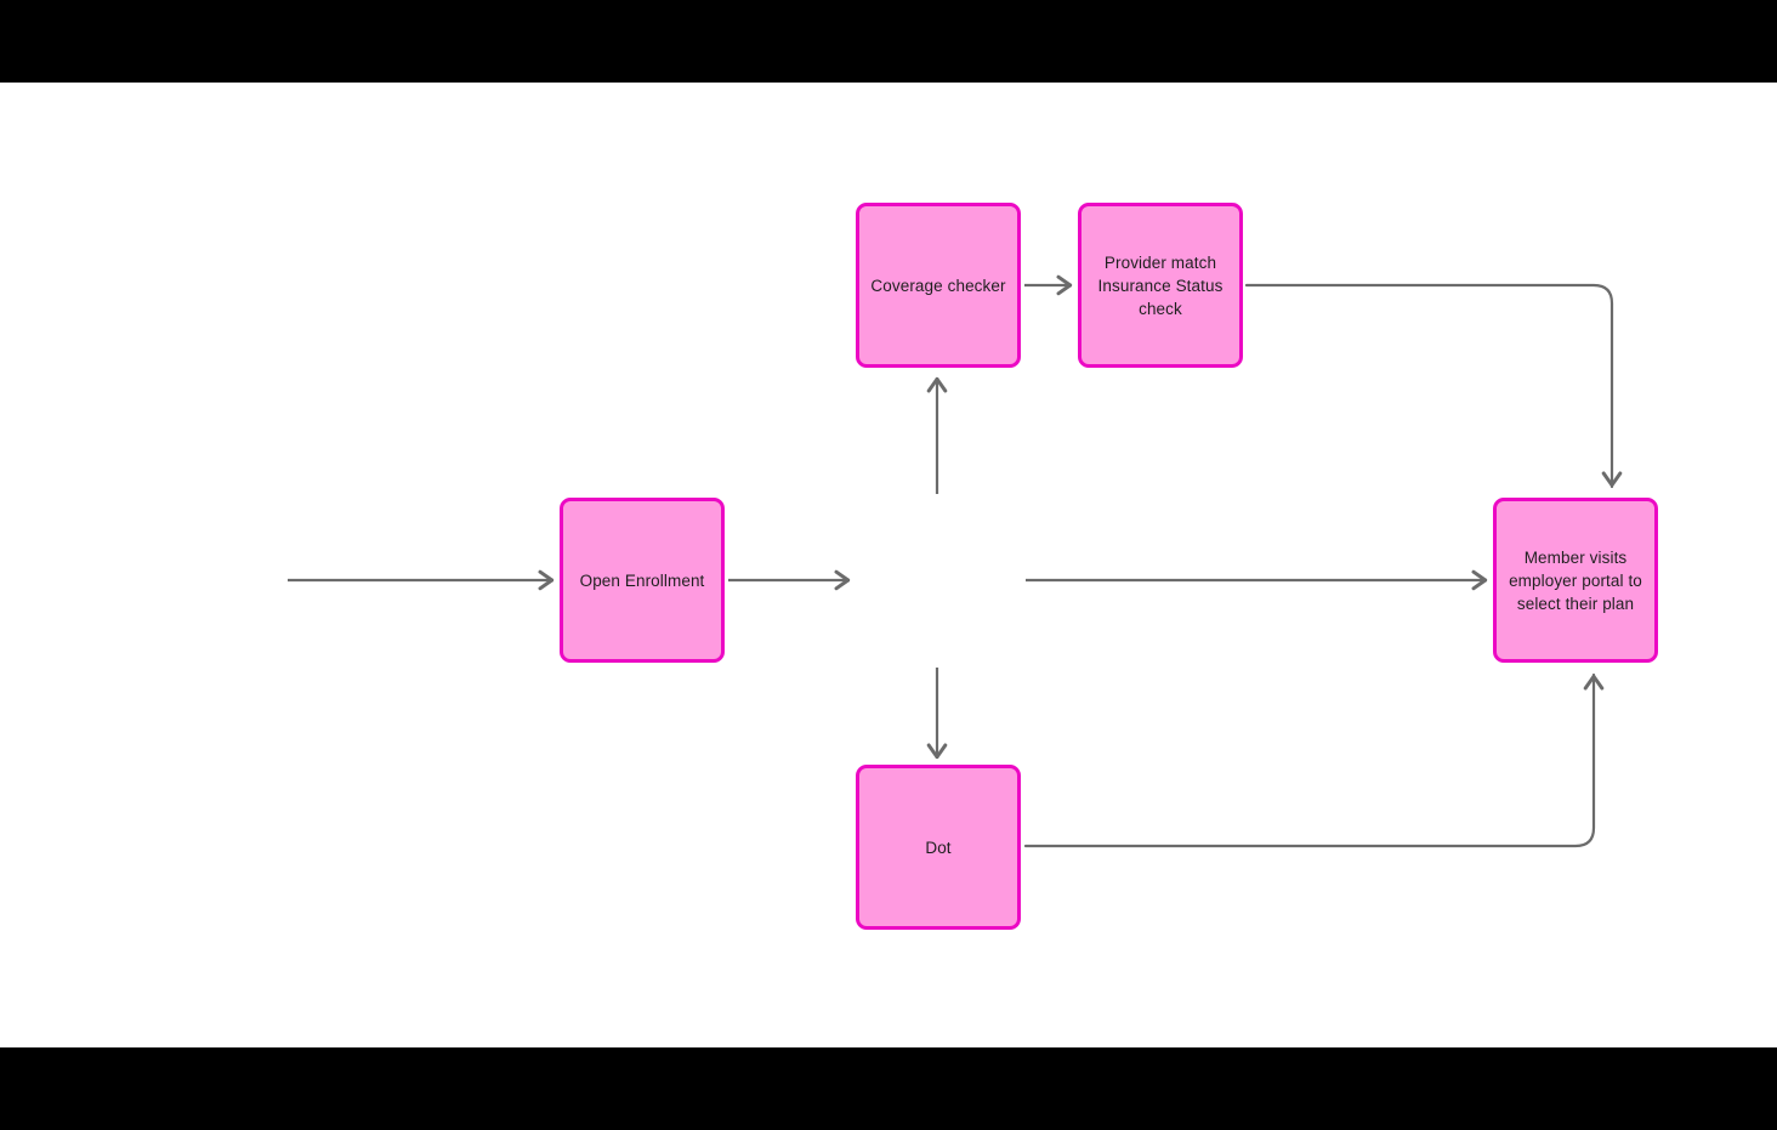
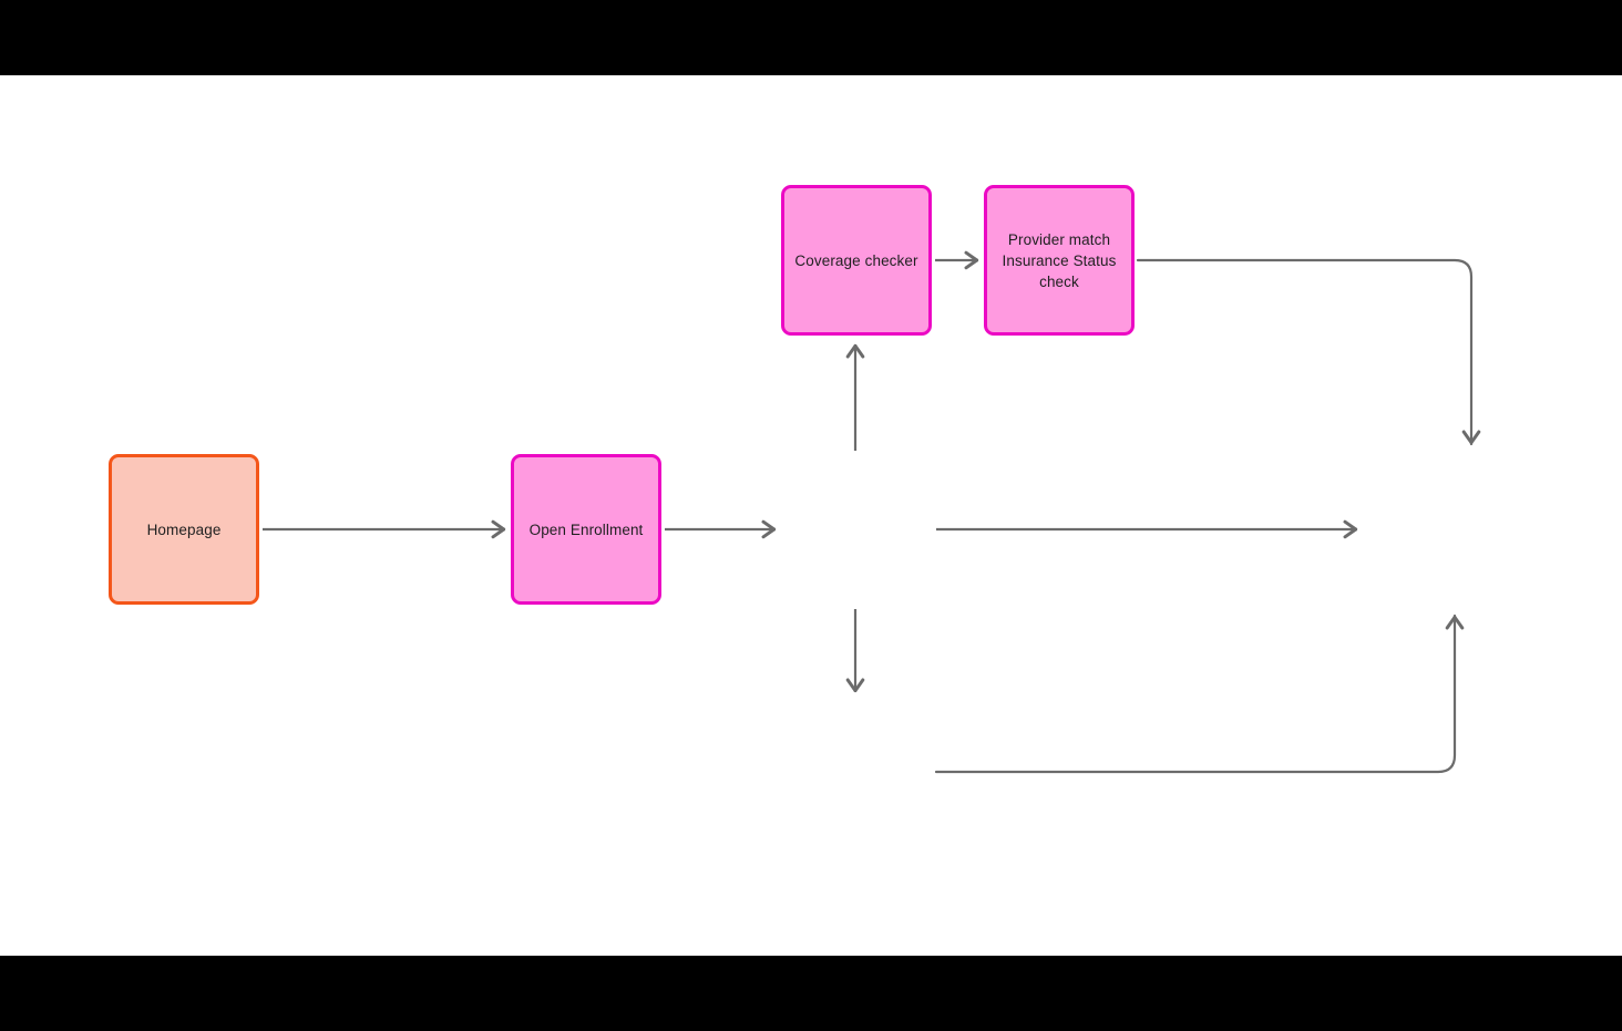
+ Homepage
  Open Enrollment
  Coverage checker
  Provider match
  Insurance Status
  check
- Dot
- Member visits
- employer portal to
- select their plan
